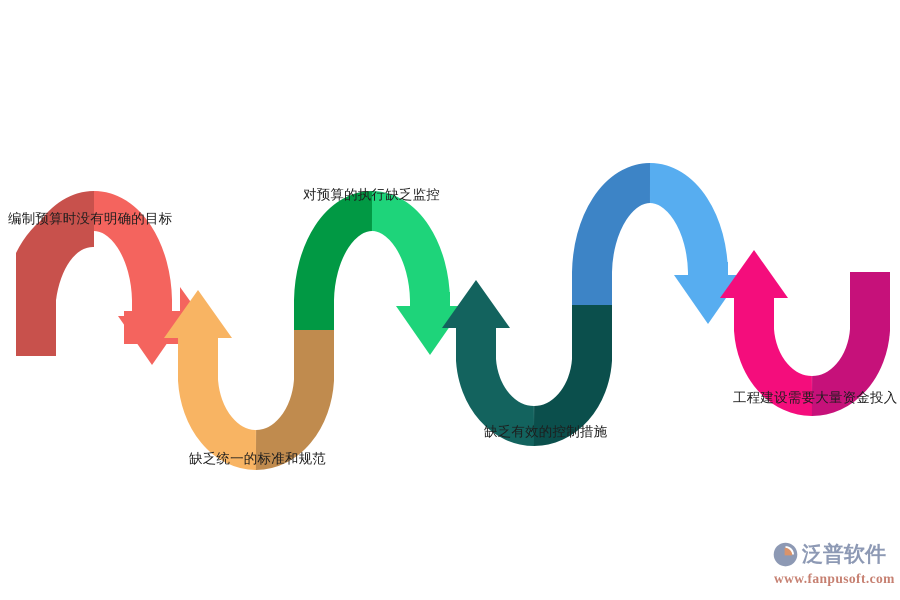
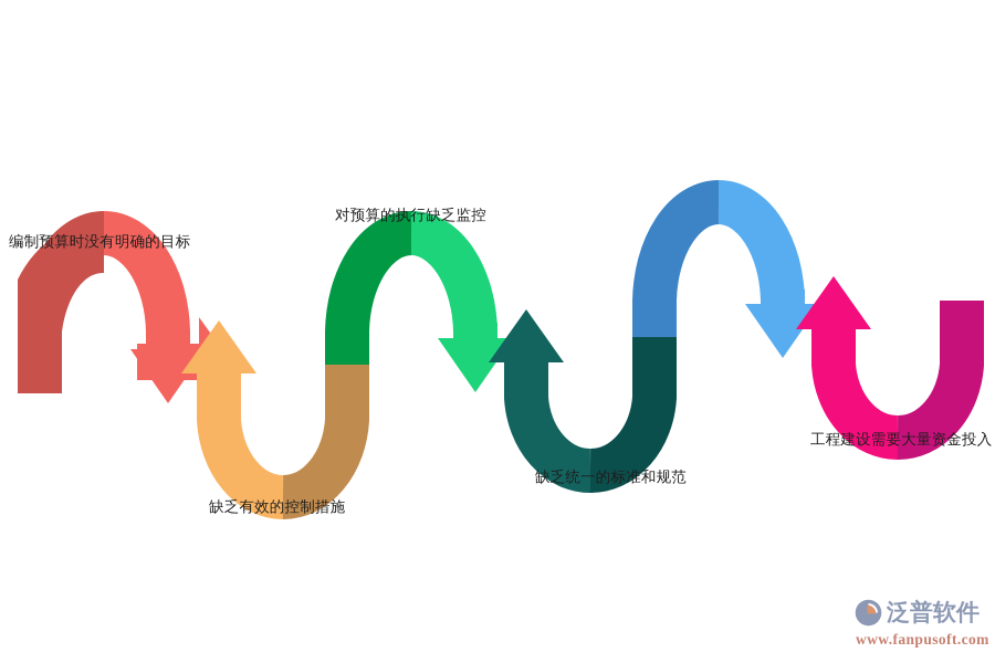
  编制预算时没有明确的目标
- 缺乏统一的标准和规范
+ 缺乏有效的控制措施
  对预算的执行缺乏监控
- 缺乏有效的控制措施
+ 缺乏统一的标准和规范
  工程建设需要大量资金投入
  泛普软件
  www.fanpusoft.com
